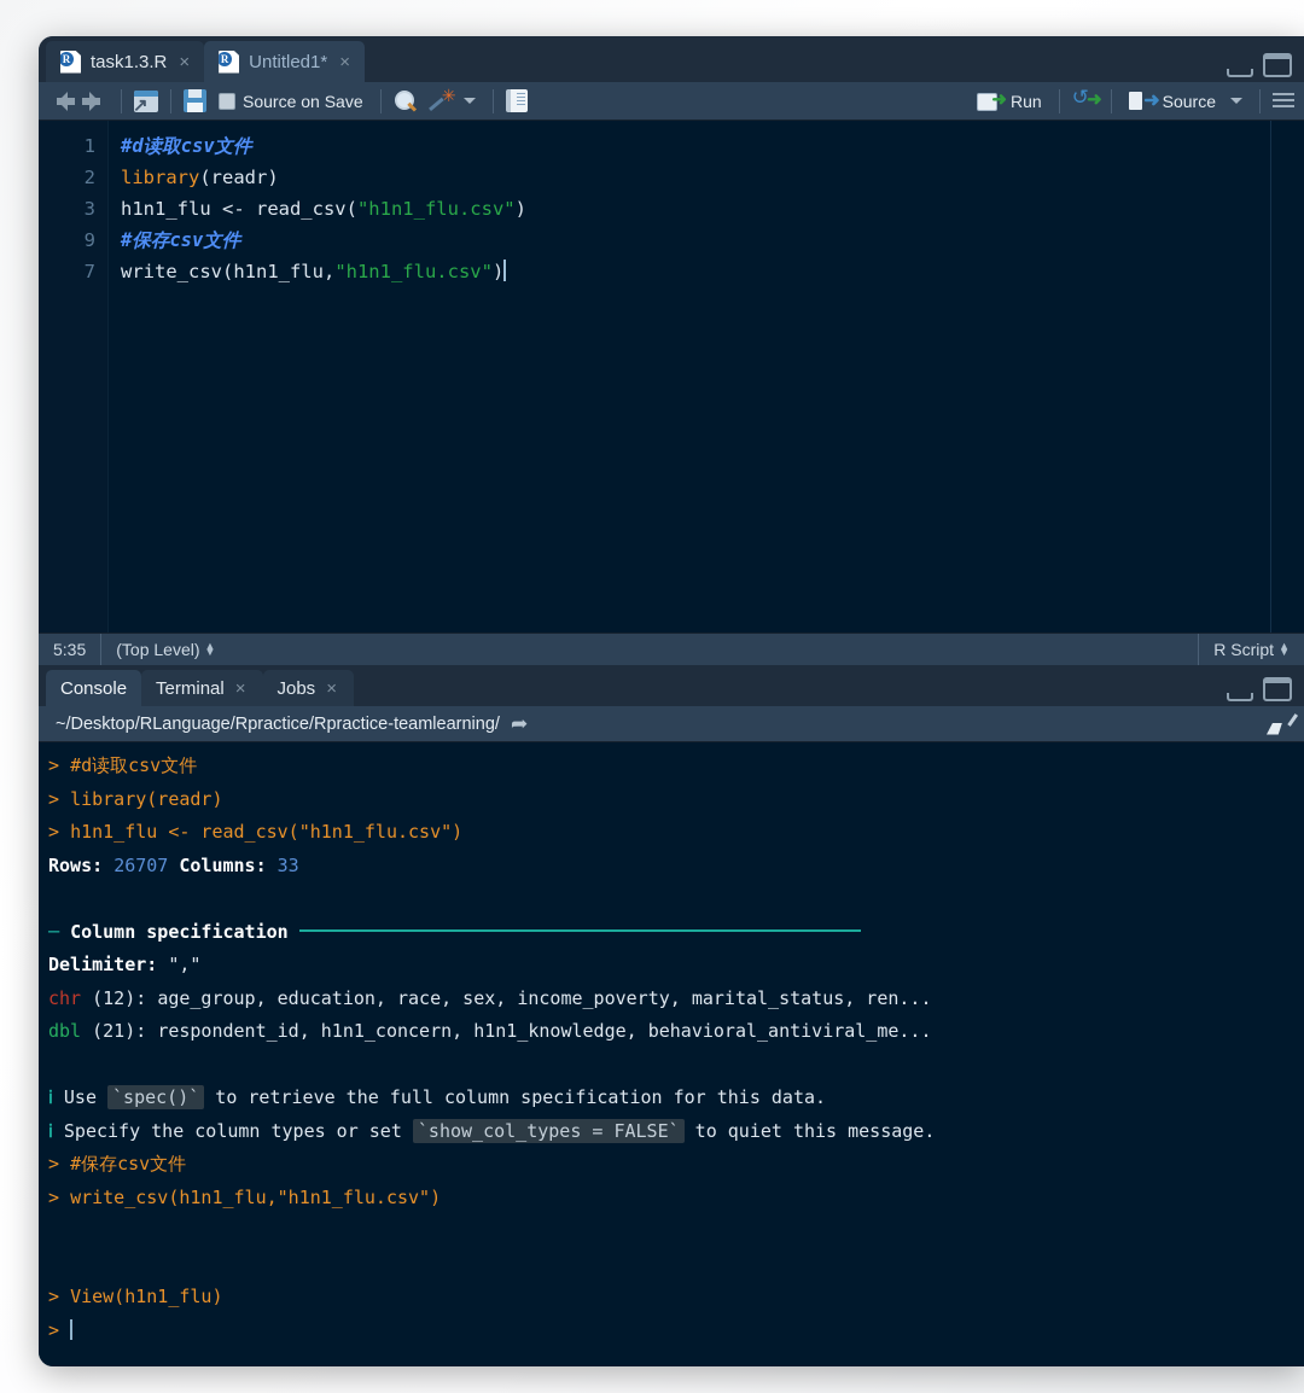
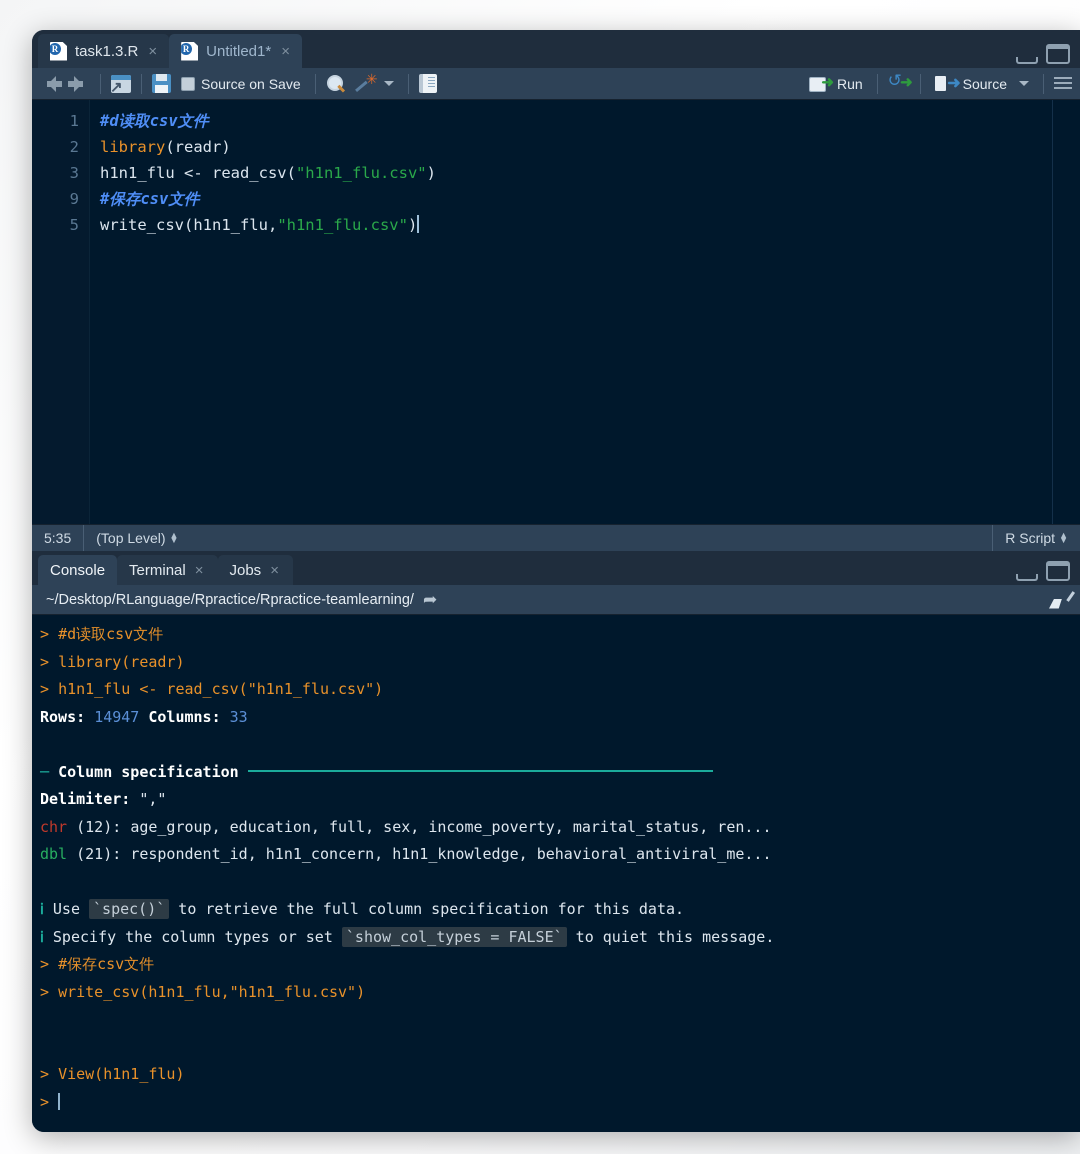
  task1.3.R
  ×
  Untitled1*
  ×
  Source on Save
  Run
  Source
  1
  2
  3
  9
- 7
+ 5
  #d读取csv文件
  library(readr)
  h1n1_flu <- read_csv("h1n1_flu.csv")
  #保存csv文件
  write_csv(h1n1_flu,"h1n1_flu.csv")
  5:35
  (Top Level)
  ▲
  ▼
  R Script
  ▲
  ▼
  Console
  Terminal
  ×
  Jobs
  ×
  ~/Desktop/RLanguage/Rpractice/Rpractice-teamlearning/
  ➦
  > #d读取csv文件
  > library(readr)
  > h1n1_flu <- read_csv("h1n1_flu.csv")
- Rows: 26707 Columns: 33
+ Rows: 14947 Columns: 33
  ─ Column specification
  Delimiter: ","
- chr (12): age_group, education, race, sex, income_poverty, marital_status, ren...
+ chr (12): age_group, education, full, sex, income_poverty, marital_status, ren...
  dbl (21): respondent_id, h1n1_concern, h1n1_knowledge, behavioral_antiviral_me...
  ℹ Use `spec()` to retrieve the full column specification for this data.
  ℹ Specify the column types or set `show_col_types = FALSE` to quiet this message.
  > #保存csv文件
  > write_csv(h1n1_flu,"h1n1_flu.csv")
  > View(h1n1_flu)
  >
